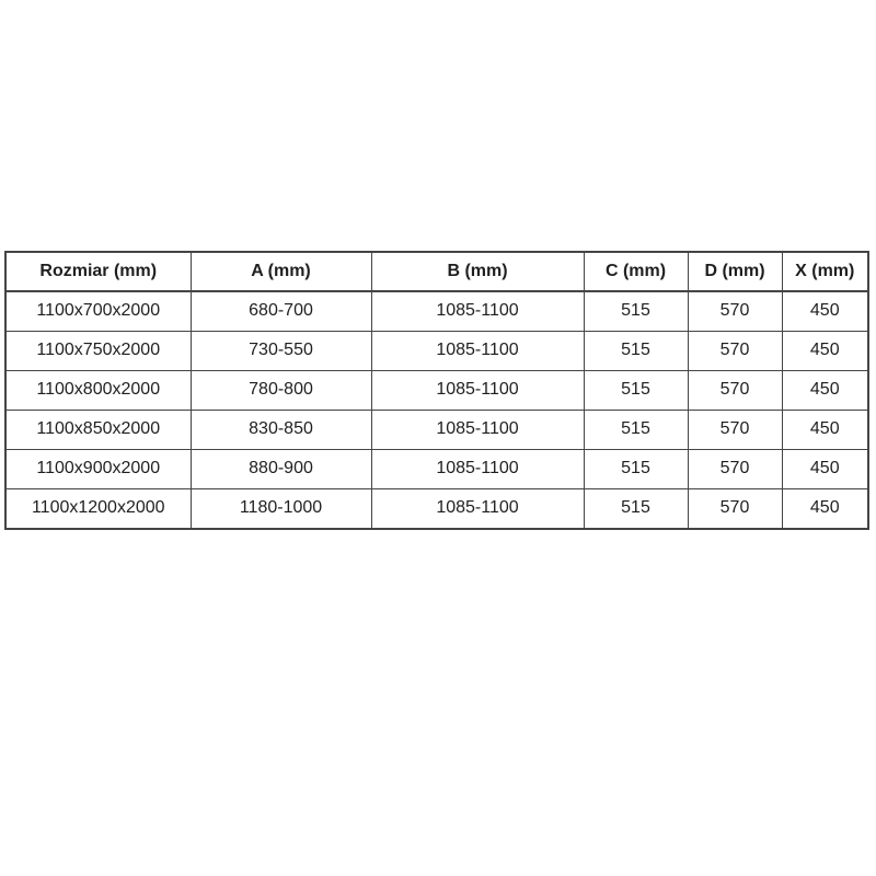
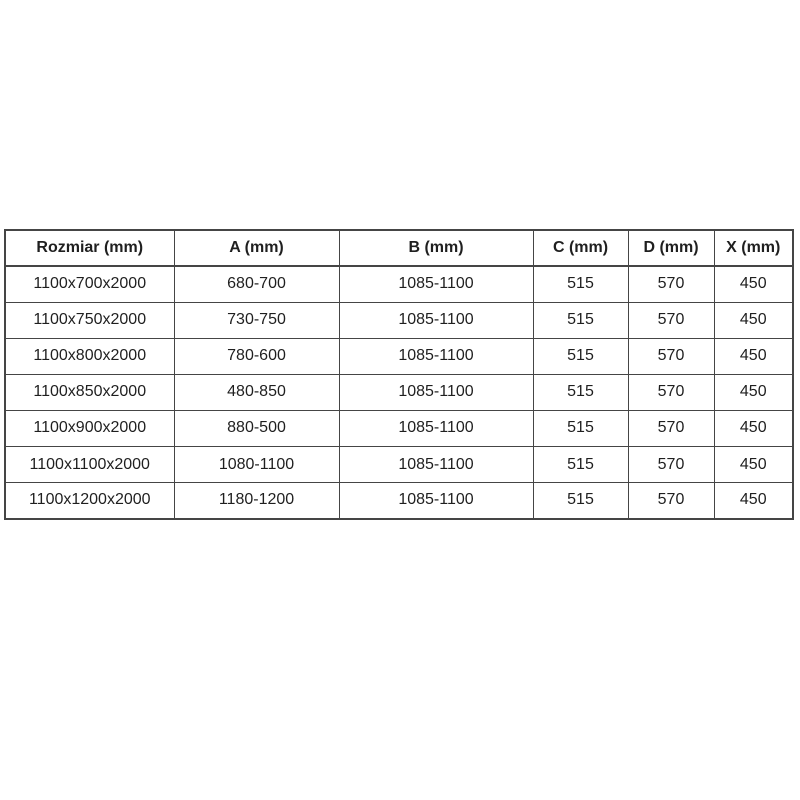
  Rozmiar (mm)	A (mm)	B (mm)	C (mm)	D (mm)	X (mm)
  1100x700x2000	680-700	1085-1100	515	570	450
- 1100x750x2000	730-550	1085-1100	515	570	450
+ 1100x750x2000	730-750	1085-1100	515	570	450
- 1100x800x2000	780-800	1085-1100	515	570	450
+ 1100x800x2000	780-600	1085-1100	515	570	450
- 1100x850x2000	830-850	1085-1100	515	570	450
+ 1100x850x2000	480-850	1085-1100	515	570	450
- 1100x900x2000	880-900	1085-1100	515	570	450
+ 1100x900x2000	880-500	1085-1100	515	570	450
+ 1100x1100x2000	1080-1100	1085-1100	515	570	450
- 1100x1200x2000	1180-1000	1085-1100	515	570	450
+ 1100x1200x2000	1180-1200	1085-1100	515	570	450
